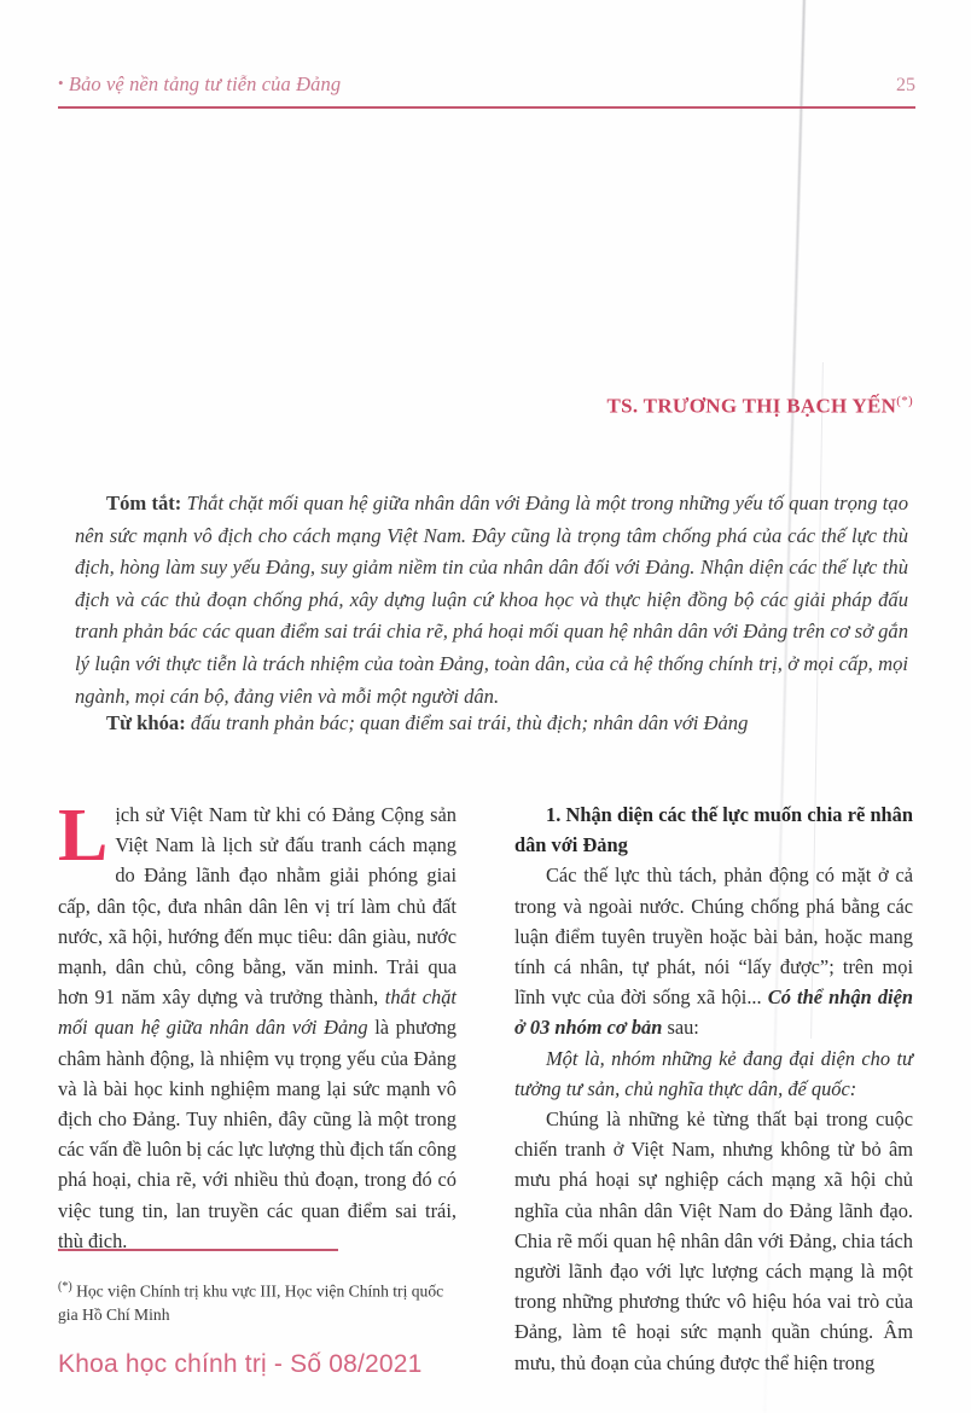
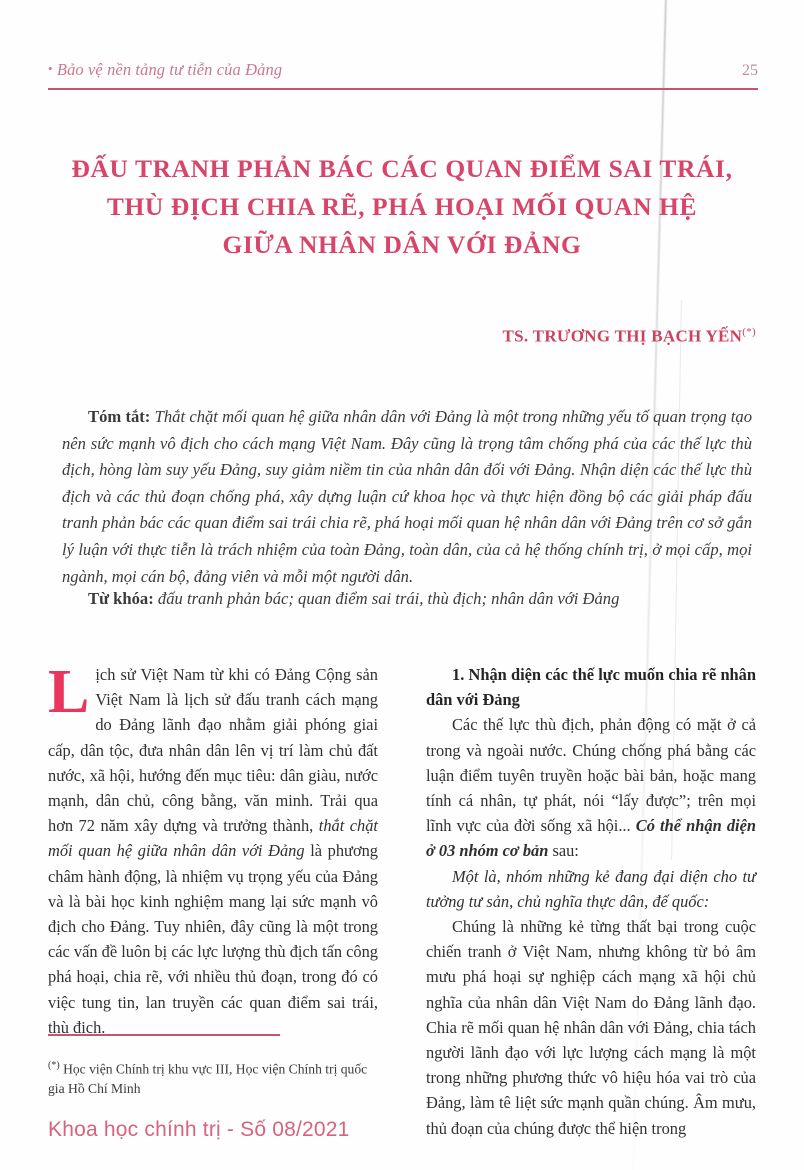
  • Bảo vệ nền tảng tư tiễn của Đảng
  25
+ ĐẤU TRANH PHẢN BÁC CÁC QUAN ĐIỂM SAI TRÁI,
+ THÙ ĐỊCH CHIA RẼ, PHÁ HOẠI MỐI QUAN HỆ
+ GIỮA NHÂN DÂN VỚI ĐẢNG
  TS. TRƯƠNG THỊ BẠCH YẾN(*)
  Tóm tắt: Thắt chặt mối quan hệ giữa nhân dân với Đảng là một trong những yếu tố quan trọng tạo nên sức mạnh vô địch cho cách mạng Việt Nam. Đây cũng là trọng tâm chống phá của các thế lực thù địch, hòng làm suy yếu Đảng, suy giảm niềm tin của nhân dân đối với Đảng. Nhận diện các thế lực thù địch và các thủ đoạn chống phá, xây dựng luận cứ khoa học và thực hiện đồng bộ các giải pháp đấu tranh phản bác các quan điểm sai trái chia rẽ, phá hoại mối quan hệ nhân dân với Đảng trên cơ sở gắn lý luận với thực tiễn là trách nhiệm của toàn Đảng, toàn dân, của cả hệ thống chính trị, ở mọi cấp, mọi ngành, mọi cán bộ, đảng viên và mỗi một người dân.
  Từ khóa: đấu tranh phản bác; quan điểm sai trái, thù địch; nhân dân với Đảng
  L
- ịch sử Việt Nam từ khi có Đảng Cộng sản Việt Nam là lịch sử đấu tranh cách mạng do Đảng lãnh đạo nhằm giải phóng giai cấp, dân tộc, đưa nhân dân lên vị trí làm chủ đất nước, xã hội, hướng đến mục tiêu: dân giàu, nước mạnh, dân chủ, công bằng, văn minh. Trải qua hơn 91 năm xây dựng và trưởng thành, thắt chặt mối quan hệ giữa nhân dân với Đảng là phương châm hành động, là nhiệm vụ trọng yếu của Đảng và là bài học kinh nghiệm mang lại sức mạnh vô địch cho Đảng. Tuy nhiên, đây cũng là một trong các vấn đề luôn bị các lực lượng thù địch tấn công phá hoại, chia rẽ, với nhiều thủ đoạn, trong đó có việc tung tin, lan truyền các quan điểm sai trái, thù địch.
+ ịch sử Việt Nam từ khi có Đảng Cộng sản Việt Nam là lịch sử đấu tranh cách mạng do Đảng lãnh đạo nhằm giải phóng giai cấp, dân tộc, đưa nhân dân lên vị trí làm chủ đất nước, xã hội, hướng đến mục tiêu: dân giàu, nước mạnh, dân chủ, công bằng, văn minh. Trải qua hơn 72 năm xây dựng và trưởng thành, thắt chặt mối quan hệ giữa nhân dân với Đảng là phương châm hành động, là nhiệm vụ trọng yếu của Đảng và là bài học kinh nghiệm mang lại sức mạnh vô địch cho Đảng. Tuy nhiên, đây cũng là một trong các vấn đề luôn bị các lực lượng thù địch tấn công phá hoại, chia rẽ, với nhiều thủ đoạn, trong đó có việc tung tin, lan truyền các quan điểm sai trái, thù địch.
  1. Nhận diện các thế lực muốn chia rẽ nhân dân với Đảng
- Các thế lực thù tách, phản động có mặt ở cả trong và ngoài nước. Chúng chống phá bằng các luận điểm tuyên truyền hoặc bài bản, hoặc mang tính cá nhân, tự phát, nói “lấy được”; trên mọi lĩnh vực của đời sống xã hội... Có thể nhận diện ở 03 nhóm cơ bản sau:
+ Các thế lực thù địch, phản động có mặt ở cả trong và ngoài nước. Chúng chống phá bằng các luận điểm tuyên truyền hoặc bài bản, hoặc mang tính cá nhân, tự phát, nói “lấy được”; trên mọi lĩnh vực của đời sống xã hội... Có thể nhận diện ở 03 nhóm cơ bản sau:
  Một là, nhóm những kẻ đang đại diện cho tư tưởng tư sản, chủ nghĩa thực dân, đế quốc:
- Chúng là những kẻ từng thất bại trong cuộc chiến tranh ở Việt Nam, nhưng không từ bỏ âm mưu phá hoại sự nghiệp cách mạng xã hội chủ nghĩa của nhân dân Việt Nam do Đảng lãnh đạo. Chia rẽ mối quan hệ nhân dân với Đảng, chia tách người lãnh đạo với lực lượng cách mạng là một trong những phương thức vô hiệu hóa vai trò của Đảng, làm tê hoại sức mạnh quần chúng. Âm mưu, thủ đoạn của chúng được thể hiện trong
+ Chúng là những kẻ từng thất bại trong cuộc chiến tranh ở Việt Nam, nhưng không từ bỏ âm mưu phá hoại sự nghiệp cách mạng xã hội chủ nghĩa của nhân dân Việt Nam do Đảng lãnh đạo. Chia rẽ mối quan hệ nhân dân với Đảng, chia tách người lãnh đạo với lực lượng cách mạng là một trong những phương thức vô hiệu hóa vai trò của Đảng, làm tê liệt sức mạnh quần chúng. Âm mưu, thủ đoạn của chúng được thể hiện trong
  (*) Học viện Chính trị khu vực III, Học viện Chính trị quốc gia Hồ Chí Minh
  Khoa học chính trị - Số 08/2021
